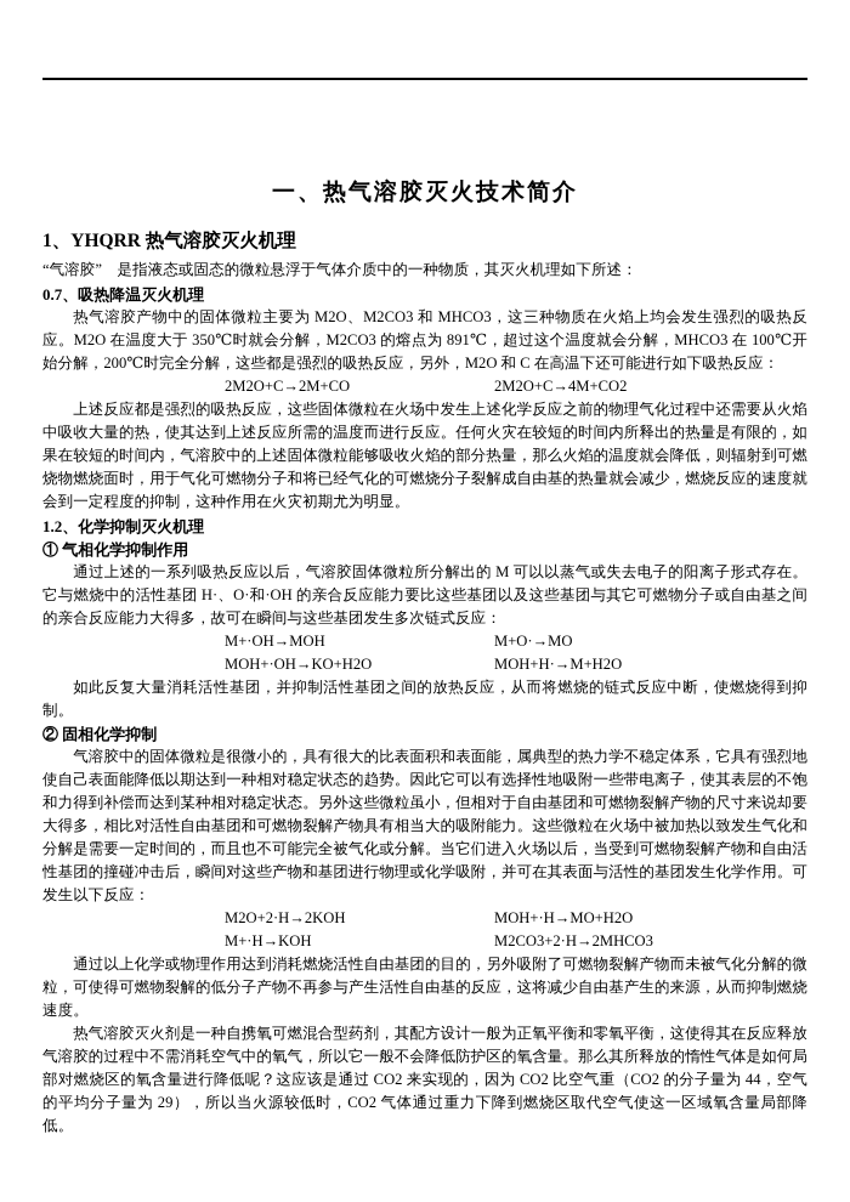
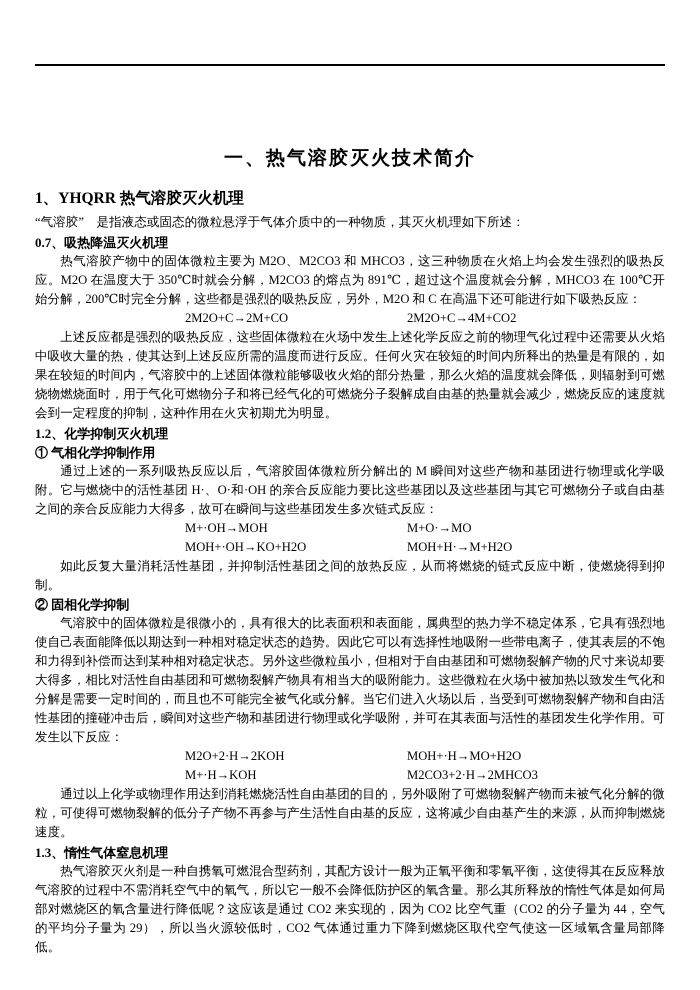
  一、热气溶胶灭火技术简介
  1、YHQRR 热气溶胶灭火机理
  “气溶胶” 是指液态或固态的微粒悬浮于气体介质中的一种物质，其灭火机理如下所述：
  0.7、吸热降温灭火机理
  热气溶胶产物中的固体微粒主要为 M2O、M2CO3 和 MHCO3，这三种物质在火焰上均会发生强烈的吸热反应。M2O 在温度大于 350℃时就会分解，M2CO3 的熔点为 891℃，超过这个温度就会分解，MHCO3 在 100℃开始分解，200℃时完全分解，这些都是强烈的吸热反应，另外，M2O 和 C 在高温下还可能进行如下吸热反应：
  2M2O+C→2M+CO
  2M2O+C→4M+CO2
  上述反应都是强烈的吸热反应，这些固体微粒在火场中发生上述化学反应之前的物理气化过程中还需要从火焰中吸收大量的热，使其达到上述反应所需的温度而进行反应。任何火灾在较短的时间内所释出的热量是有限的，如果在较短的时间内，气溶胶中的上述固体微粒能够吸收火焰的部分热量，那么火焰的温度就会降低，则辐射到可燃烧物燃烧面时，用于气化可燃物分子和将已经气化的可燃烧分子裂解成自由基的热量就会减少，燃烧反应的速度就会到一定程度的抑制，这种作用在火灾初期尤为明显。
  1.2、化学抑制灭火机理
  ① 气相化学抑制作用
- 通过上述的一系列吸热反应以后，气溶胶固体微粒所分解出的 M 可以以蒸气或失去电子的阳离子形式存在。它与燃烧中的活性基团 H·、O·和·OH 的亲合反应能力要比这些基团以及这些基团与其它可燃物分子或自由基之间的亲合反应能力大得多，故可在瞬间与这些基团发生多次链式反应：
+ 通过上述的一系列吸热反应以后，气溶胶固体微粒所分解出的 M 瞬间对这些产物和基团进行物理或化学吸附。它与燃烧中的活性基团 H·、O·和·OH 的亲合反应能力要比这些基团以及这些基团与其它可燃物分子或自由基之间的亲合反应能力大得多，故可在瞬间与这些基团发生多次链式反应：
  M+·OH→MOH
  M+O·→MO
  MOH+·OH→KO+H2O
  MOH+H·→M+H2O
  如此反复大量消耗活性基团，并抑制活性基团之间的放热反应，从而将燃烧的链式反应中断，使燃烧得到抑制。
  ② 固相化学抑制
  气溶胶中的固体微粒是很微小的，具有很大的比表面积和表面能，属典型的热力学不稳定体系，它具有强烈地使自己表面能降低以期达到一种相对稳定状态的趋势。因此它可以有选择性地吸附一些带电离子，使其表层的不饱和力得到补偿而达到某种相对稳定状态。另外这些微粒虽小，但相对于自由基团和可燃物裂解产物的尺寸来说却要大得多，相比对活性自由基团和可燃物裂解产物具有相当大的吸附能力。这些微粒在火场中被加热以致发生气化和分解是需要一定时间的，而且也不可能完全被气化或分解。当它们进入火场以后，当受到可燃物裂解产物和自由活性基团的撞碰冲击后，瞬间对这些产物和基团进行物理或化学吸附，并可在其表面与活性的基团发生化学作用。可发生以下反应：
  M2O+2·H→2KOH
  MOH+·H→MO+H2O
  M+·H→KOH
  M2CO3+2·H→2MHCO3
  通过以上化学或物理作用达到消耗燃烧活性自由基团的目的，另外吸附了可燃物裂解产物而未被气化分解的微粒，可使得可燃物裂解的低分子产物不再参与产生活性自由基的反应，这将减少自由基产生的来源，从而抑制燃烧速度。
+ 1.3、惰性气体窒息机理
  热气溶胶灭火剂是一种自携氧可燃混合型药剂，其配方设计一般为正氧平衡和零氧平衡，这使得其在反应释放气溶胶的过程中不需消耗空气中的氧气，所以它一般不会降低防护区的氧含量。那么其所释放的惰性气体是如何局部对燃烧区的氧含量进行降低呢？这应该是通过 CO2 来实现的，因为 CO2 比空气重（CO2 的分子量为 44，空气的平均分子量为 29），所以当火源较低时，CO2 气体通过重力下降到燃烧区取代空气使这一区域氧含量局部降低。
